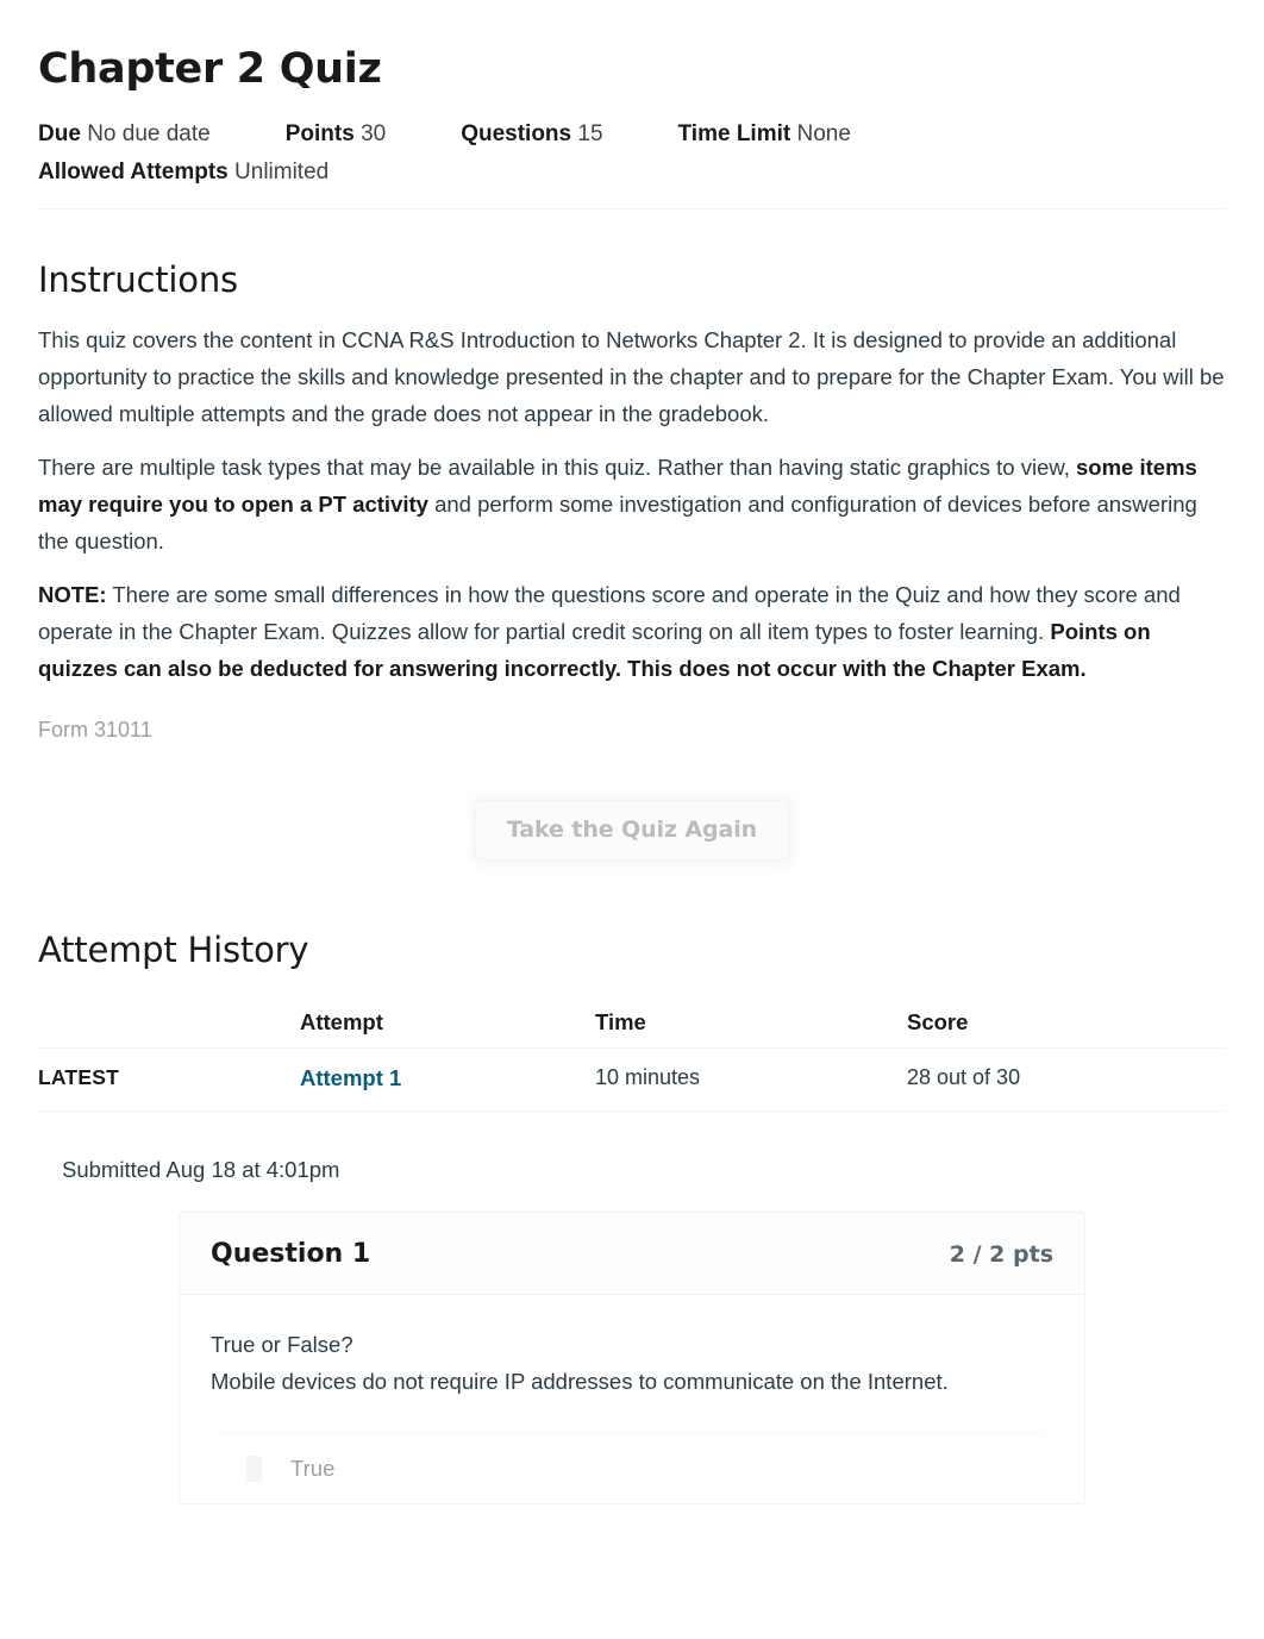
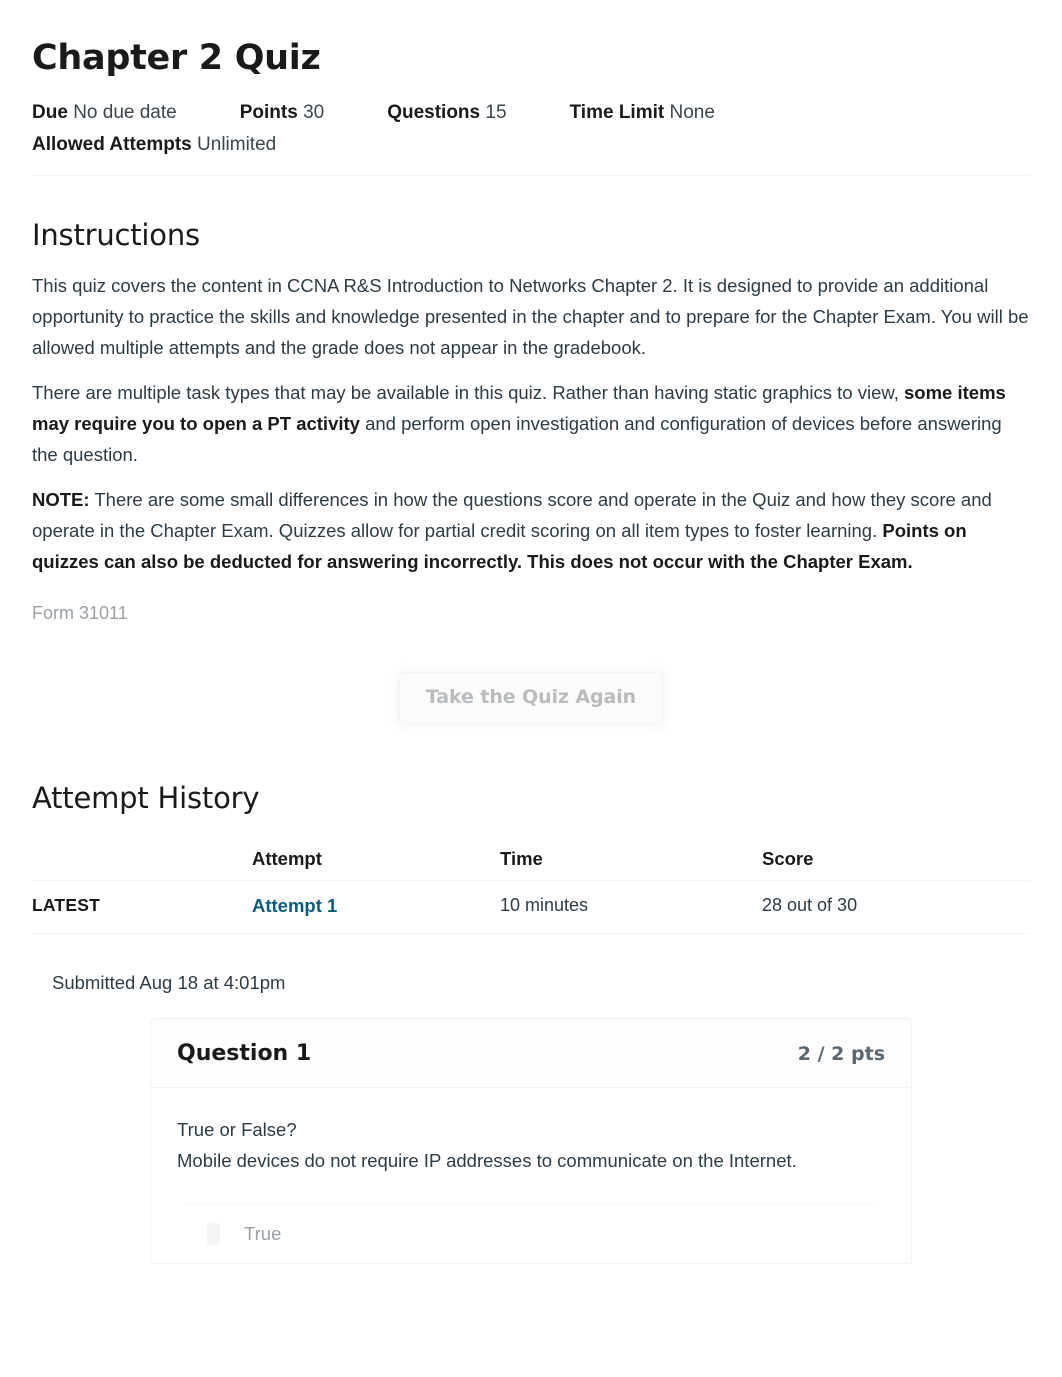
  Chapter 2 Quiz
  Due No due date Points 30 Questions 15 Time Limit None
  Allowed Attempts Unlimited
  Instructions
  This quiz covers the content in CCNA R&S Introduction to Networks Chapter 2. It is designed to provide an additional opportunity to practice the skills and knowledge presented in the chapter and to prepare for the Chapter Exam. You will be allowed multiple attempts and the grade does not appear in the gradebook.
- There are multiple task types that may be available in this quiz. Rather than having static graphics to view, some items may require you to open a PT activity and perform some investigation and configuration of devices before answering the question.
+ There are multiple task types that may be available in this quiz. Rather than having static graphics to view, some items may require you to open a PT activity and perform open investigation and configuration of devices before answering the question.
  NOTE: There are some small differences in how the questions score and operate in the Quiz and how they score and operate in the Chapter Exam. Quizzes allow for partial credit scoring on all item types to foster learning. Points on quizzes can also be deducted for answering incorrectly. This does not occur with the Chapter Exam.
  Form 31011
  Take the Quiz Again
  Attempt History
  	Attempt	Time	Score
  LATEST	Attempt 1	10 minutes	28 out of 30
  Submitted Aug 18 at 4:01pm
  Question 1
  2 / 2 pts
  True or False?
  Mobile devices do not require IP addresses to communicate on the Internet.
  True
